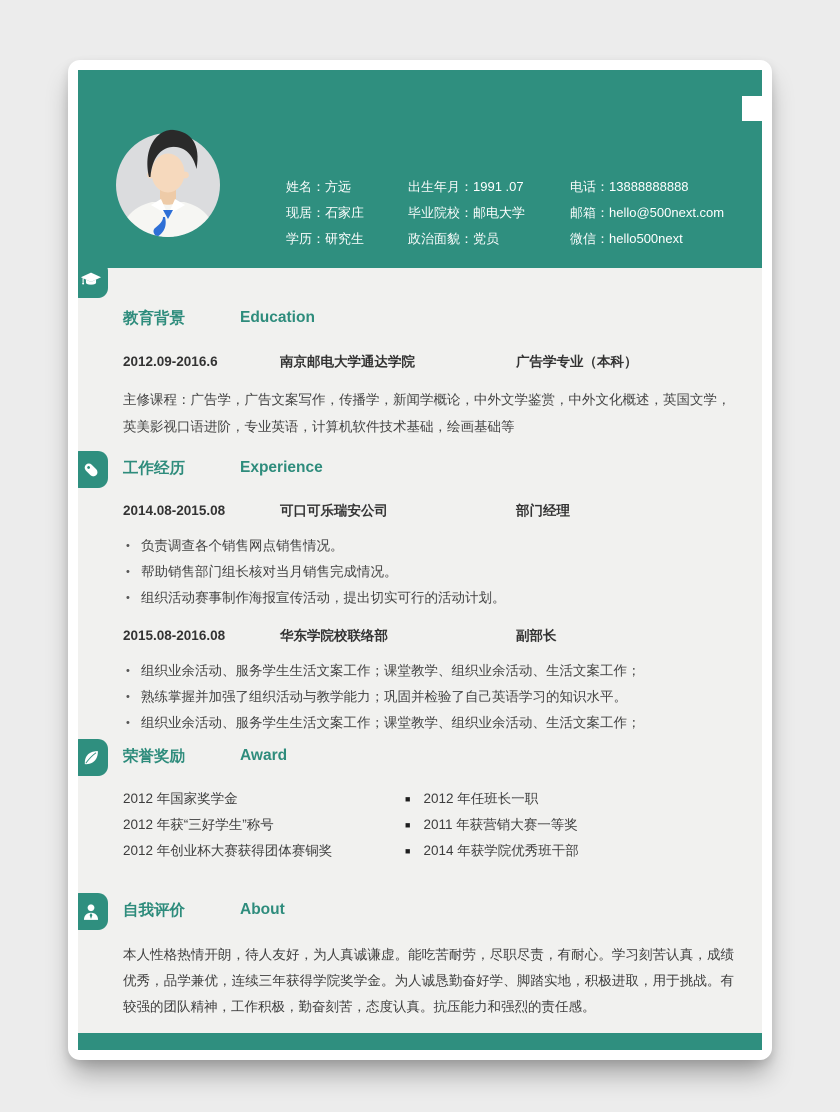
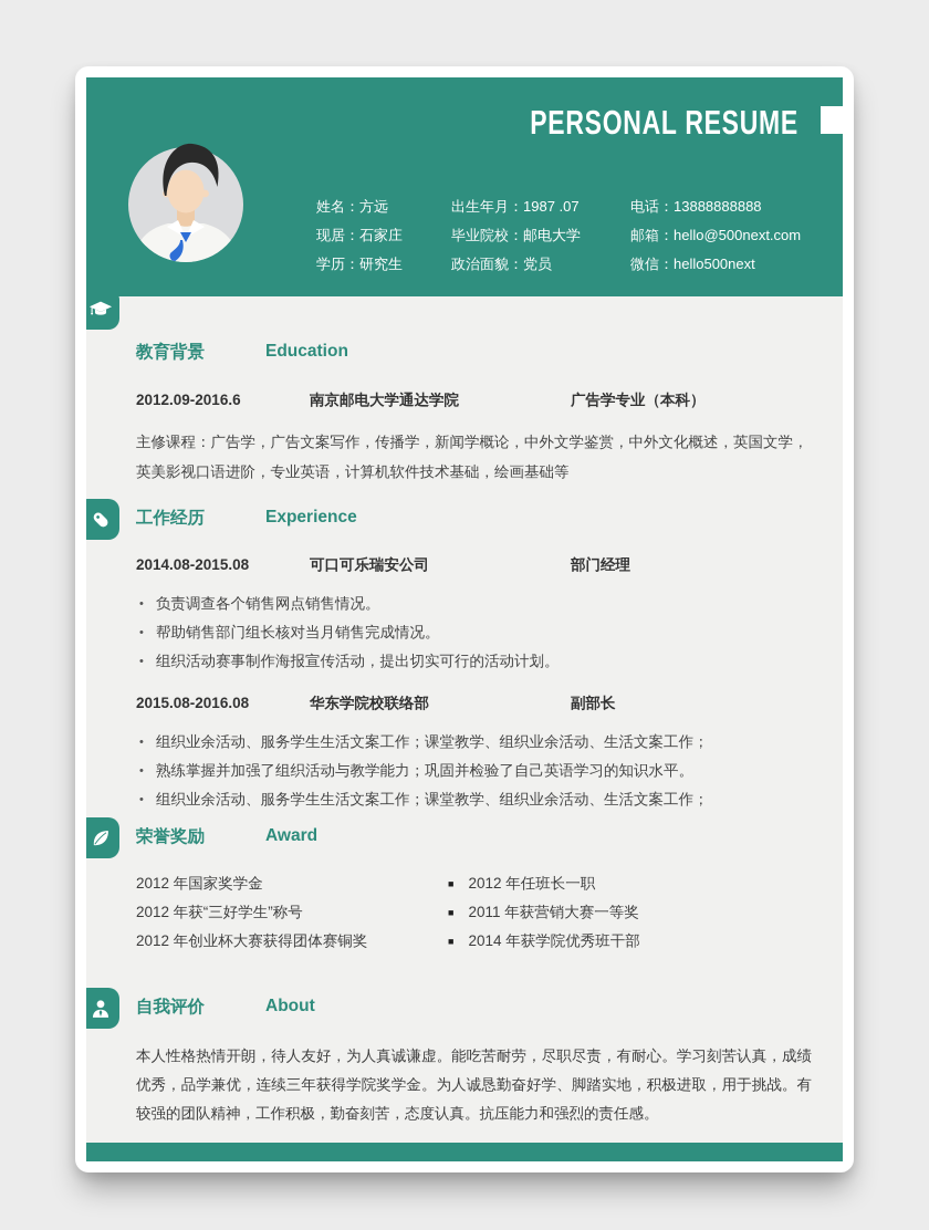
+ PERSONAL RESUME
  姓名：方远
- 出生年月：1991 .07
+ 出生年月：1987 .07
  电话：13888888888
  现居：石家庄
  毕业院校：邮电大学
  邮箱：hello@500next.com
  学历：研究生
  政治面貌：党员
  微信：hello500next
  教育背景
  Education
  2012.09-2016.6
  南京邮电大学通达学院
  广告学专业（本科）
  主修课程：广告学，广告文案写作，传播学，新闻学概论，中外文学鉴赏，中外文化概述，英国文学，英美影视口语进阶，专业英语，计算机软件技术基础，绘画基础等
  工作经历
  Experience
  2014.08-2015.08
  可口可乐瑞安公司
  部门经理
  负责调查各个销售网点销售情况。
  帮助销售部门组长核对当月销售完成情况。
  组织活动赛事制作海报宣传活动，提出切实可行的活动计划。
  2015.08-2016.08
  华东学院校联络部
  副部长
  组织业余活动、服务学生生活文案工作；课堂教学、组织业余活动、生活文案工作；
  熟练掌握并加强了组织活动与教学能力；巩固并检验了自己英语学习的知识水平。
  组织业余活动、服务学生生活文案工作；课堂教学、组织业余活动、生活文案工作；
  荣誉奖励
  Award
  2012 年国家奖学金
  2012 年任班长一职
  2012 年获“三好学生”称号
  2011 年获营销大赛一等奖
  2012 年创业杯大赛获得团体赛铜奖
  2014 年获学院优秀班干部
  自我评价
  About
  本人性格热情开朗，待人友好，为人真诚谦虚。能吃苦耐劳，尽职尽责，有耐心。学习刻苦认真，成绩优秀，品学兼优，连续三年获得学院奖学金。为人诚恳勤奋好学、脚踏实地，积极进取，用于挑战。有较强的团队精神，工作积极，勤奋刻苦，态度认真。抗压能力和强烈的责任感。
